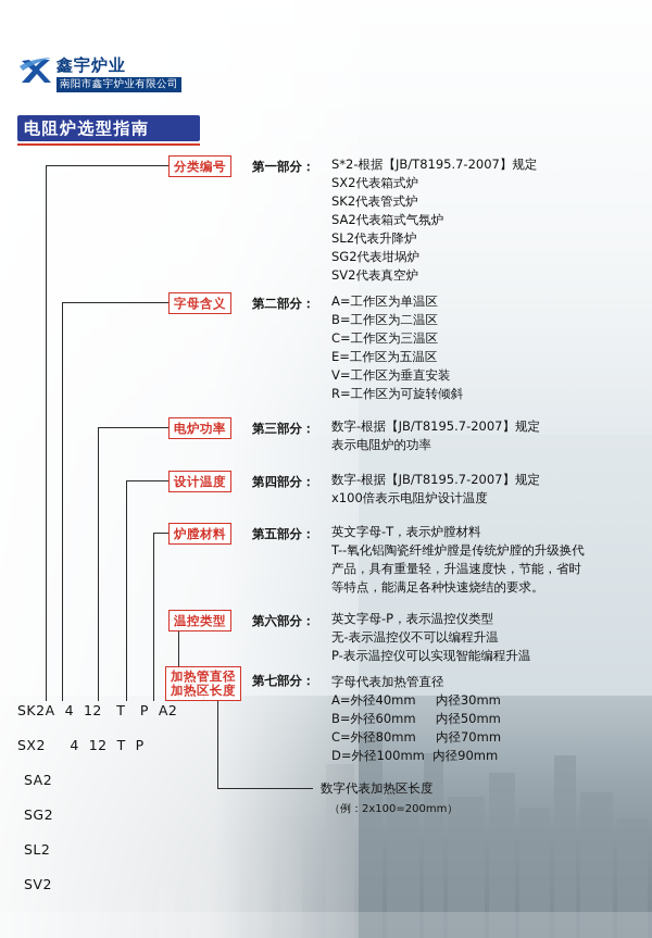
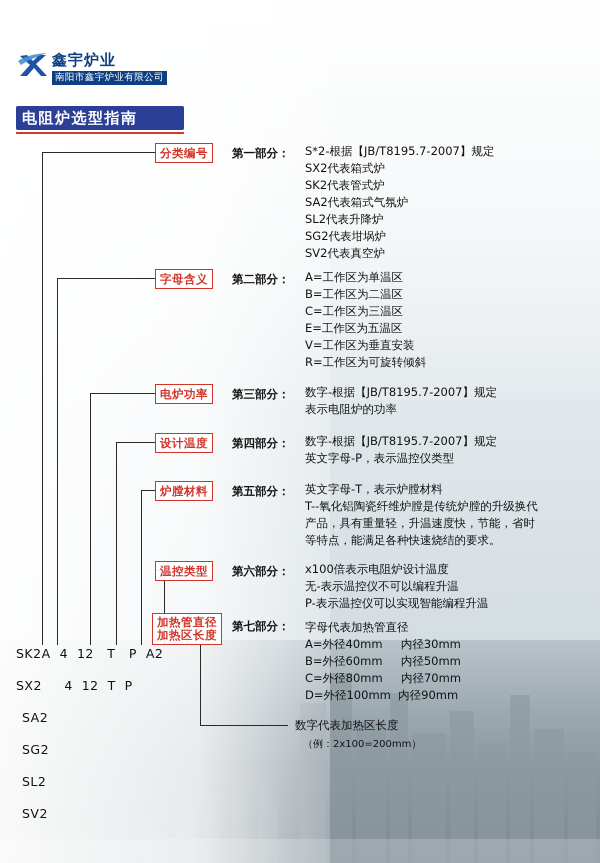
  鑫宇炉业
  南阳市鑫宇炉业有限公司
  电阻炉选型指南
  分类编号
  第一部分：
  S*2-根据【JB/T8195.7-2007】规定
  SX2代表箱式炉
  SK2代表管式炉
  SA2代表箱式气氛炉
  SL2代表升降炉
  SG2代表坩埚炉
  SV2代表真空炉
  字母含义
  第二部分：
  A=工作区为单温区
  B=工作区为二温区
  C=工作区为三温区
  E=工作区为五温区
  V=工作区为垂直安装
  R=工作区为可旋转倾斜
  电炉功率
  第三部分：
  数字-根据【JB/T8195.7-2007】规定
  表示电阻炉的功率
  设计温度
  第四部分：
  数字-根据【JB/T8195.7-2007】规定
- x100倍表示电阻炉设计温度
+ 英文字母-P，表示温控仪类型
  炉膛材料
  第五部分：
  英文字母-T，表示炉膛材料
  T--氧化铝陶瓷纤维炉膛是传统炉膛的升级换代
  产品，具有重量轻，升温速度快，节能，省时
  等特点，能满足各种快速烧结的要求。
  温控类型
  第六部分：
- 英文字母-P，表示温控仪类型
+ x100倍表示电阻炉设计温度
  无-表示温控仪不可以编程升温
  P-表示温控仪可以实现智能编程升温
  加热管直径
  加热区长度
  第七部分：
  字母代表加热管直径
  A=外径40mm 内径30mm
  B=外径60mm 内径50mm
  C=外径80mm 内径70mm
  D=外径100mm 内径90mm
  数字代表加热区长度
  （例：2x100=200mm）
  SK2A 4 12 T P A2
  SX2 4 12 T P
  SA2
  SG2
  SL2
  SV2
